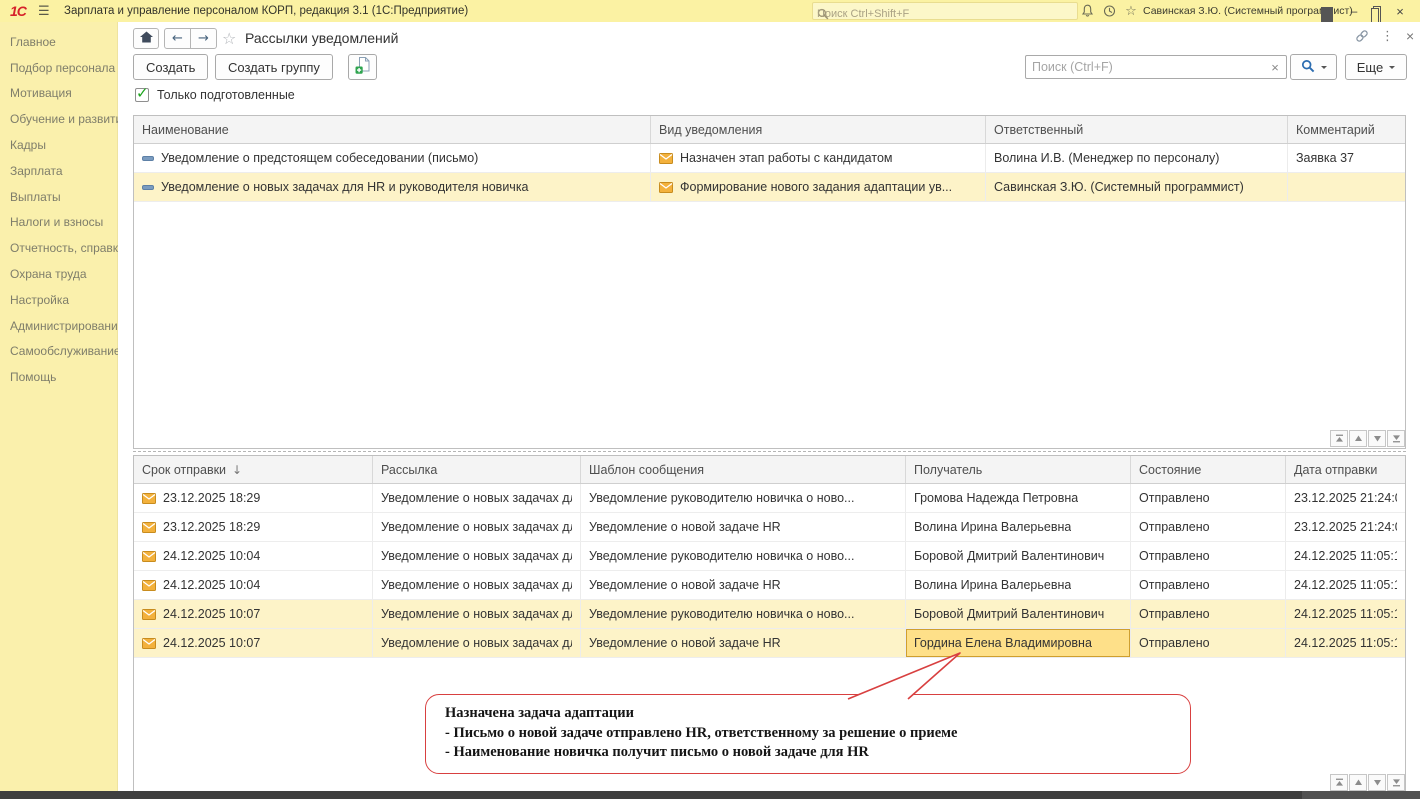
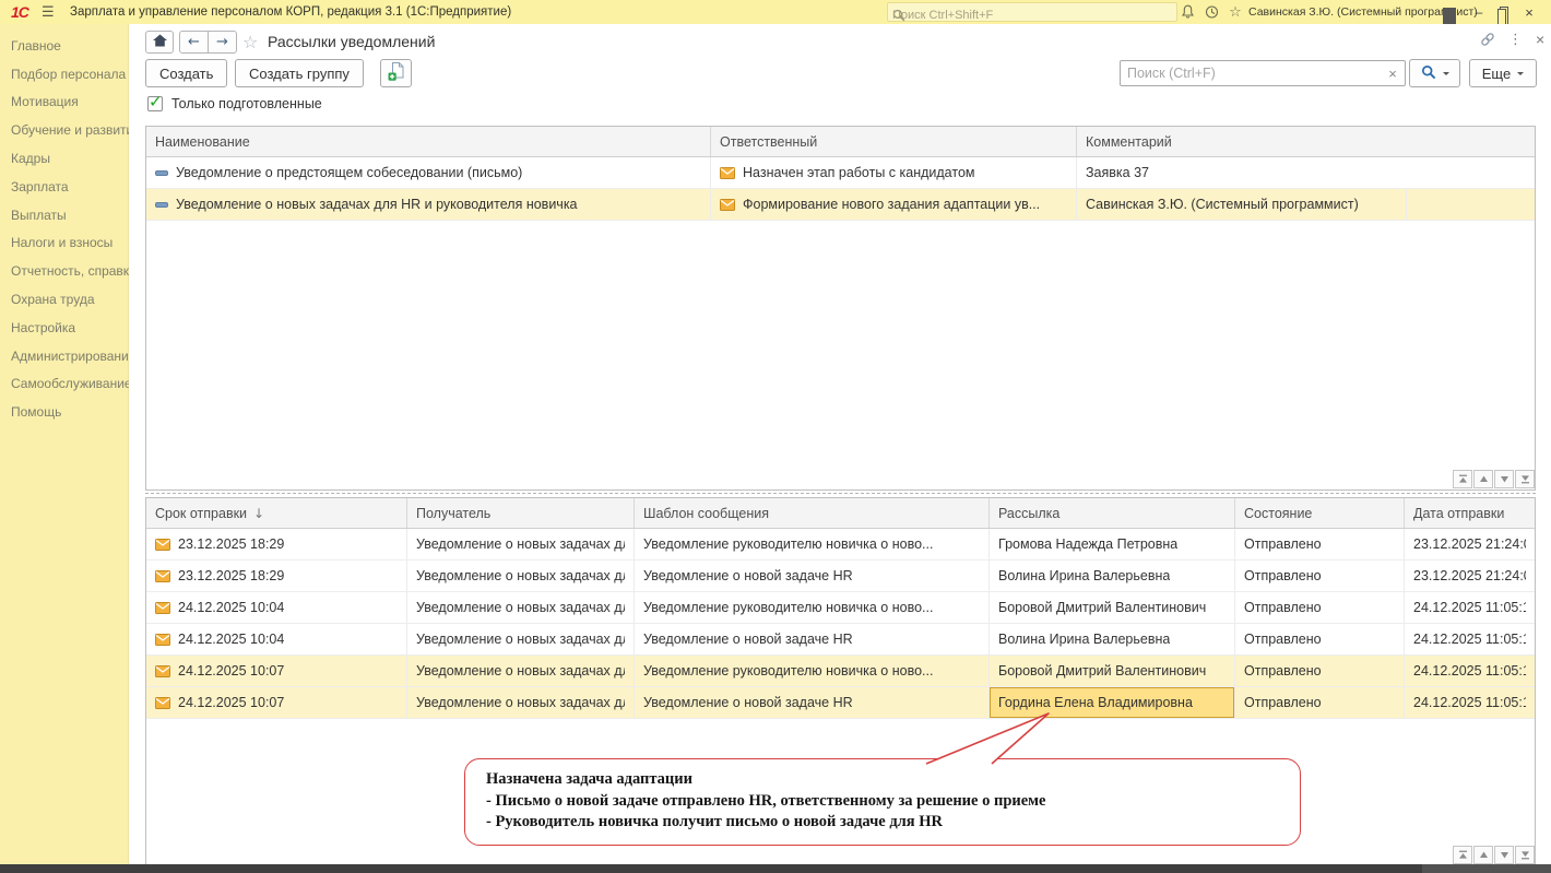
  1С
  ☰
  Зарплата и управление персоналом КОРП, редакция 3.1 (1С:Предприятие)
  Поиск Ctrl+Shift+F
  ☆
  Савинская З.Ю. (Системный програист)
  –
  ×
  Главное
  Подбор персонала
  Мотивация
  Обучение и развит
  Кадры
  Зарплата
  Выплаты
  Налоги и взносы
  Отчетность, справк
  Охрана труда
  Настройка
  Администрировани
  Самообслуживани
  Помощь
  ←
  →
  ☆
  Рассылки уведомлений
  ⋮
  ×
  Создать
  Создать группу
  Поиск (Ctrl+F)
  ×
  Еще
  ✓
  Только подготовленные
  Наименование
- Вид уведомления
  Ответственный
  Комментарий
  Уведомление о предстоящем собеседовании (письмо)
  Назначен этап работы с кандидатом
- Волина И.В. (Менеджер по персоналу)
  Заявка 37
  Уведомление о новых задачах для HR и руководителя новичка
  Формирование нового задания адаптации ув...
  Савинская З.Ю. (Системный программист)
  Срок отправки
  ↓
- Рассылка
+ Получатель
  Шаблон сообщения
- Получатель
+ Рассылка
  Состояние
  Дата отправки
  23.12.2025 18:29
  Уведомление о новых задачах д
  Уведомление руководителю новичка о ново...
  Громова Надежда Петровна
  Отправлено
  23.12.2025 21:24:
  23.12.2025 18:29
  Уведомление о новых задачах д
  Уведомление о новой задаче HR
  Волина Ирина Валерьевна
  Отправлено
  23.12.2025 21:24:
  24.12.2025 10:04
  Уведомление о новых задачах д
  Уведомление руководителю новичка о ново...
  Боровой Дмитрий Валентинович
  Отправлено
  24.12.2025 11:05:
  24.12.2025 10:04
  Уведомление о новых задачах д
  Уведомление о новой задаче HR
  Волина Ирина Валерьевна
  Отправлено
  24.12.2025 11:05:
  24.12.2025 10:07
  Уведомление о новых задачах д
  Уведомление руководителю новичка о ново...
  Боровой Дмитрий Валентинович
  Отправлено
  24.12.2025 11:05:
  24.12.2025 10:07
  Уведомление о новых задачах д
  Уведомление о новой задаче HR
  Гордина Елена Владимировна
  Отправлено
  24.12.2025 11:05:
  Назначена задача адаптации
  - Письмо о новой задаче отправлено HR, ответственному за решение о приеме
- - Наименование новичка получит письмо о новой задаче для HR
+ - Руководитель новичка получит письмо о новой задаче для HR
